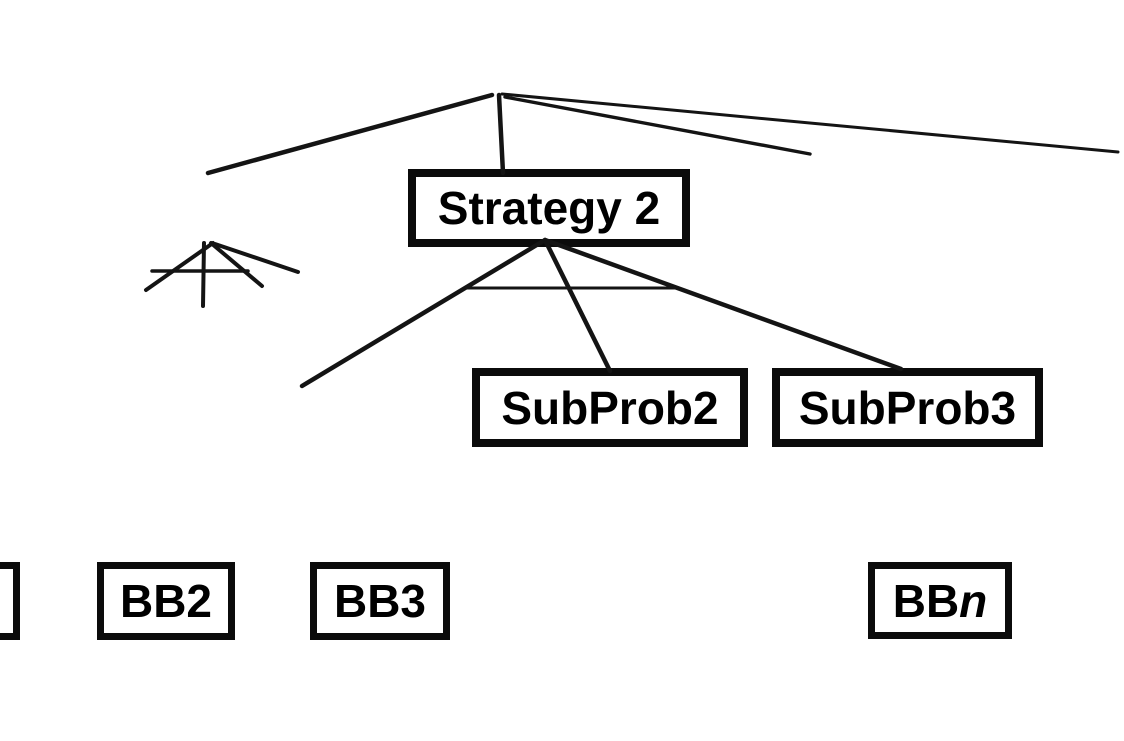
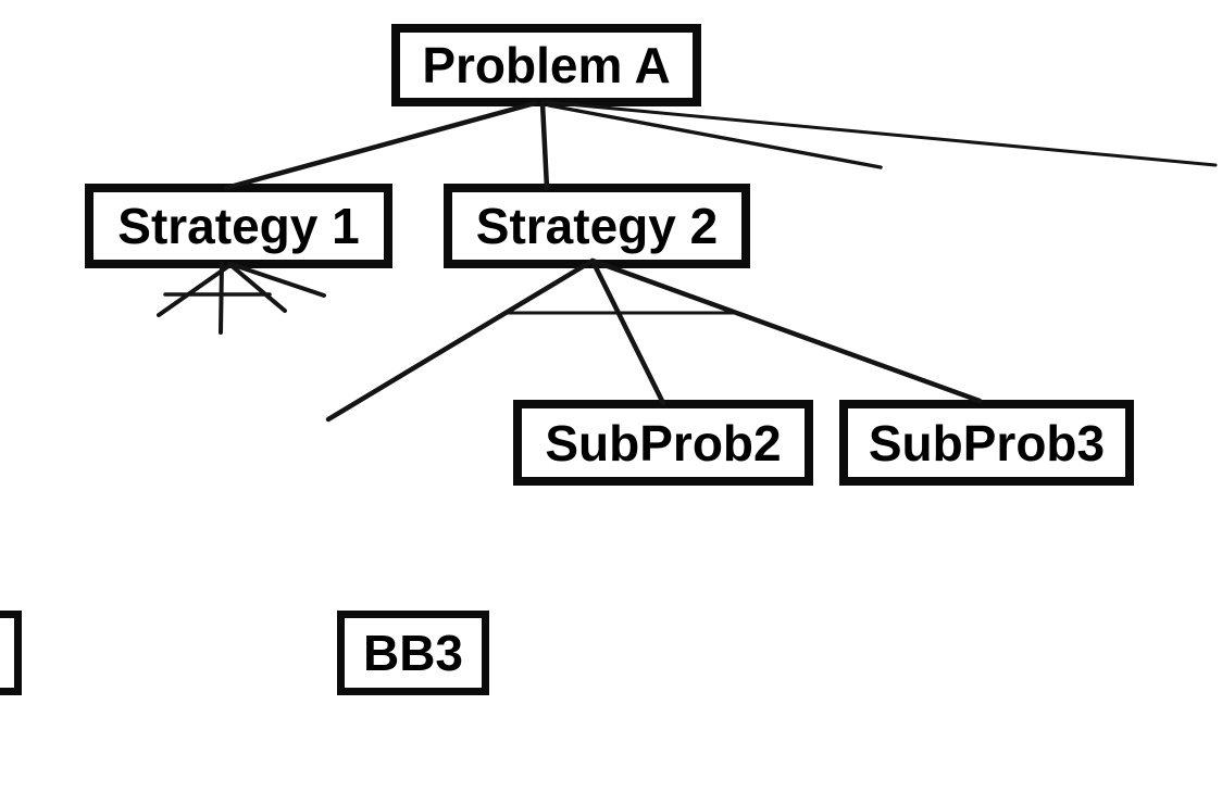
+ Problem A
+ Strategy 1
  Strategy 2
  SubProb2
  SubProb3
- BB2
  BB3
- BB
- n
